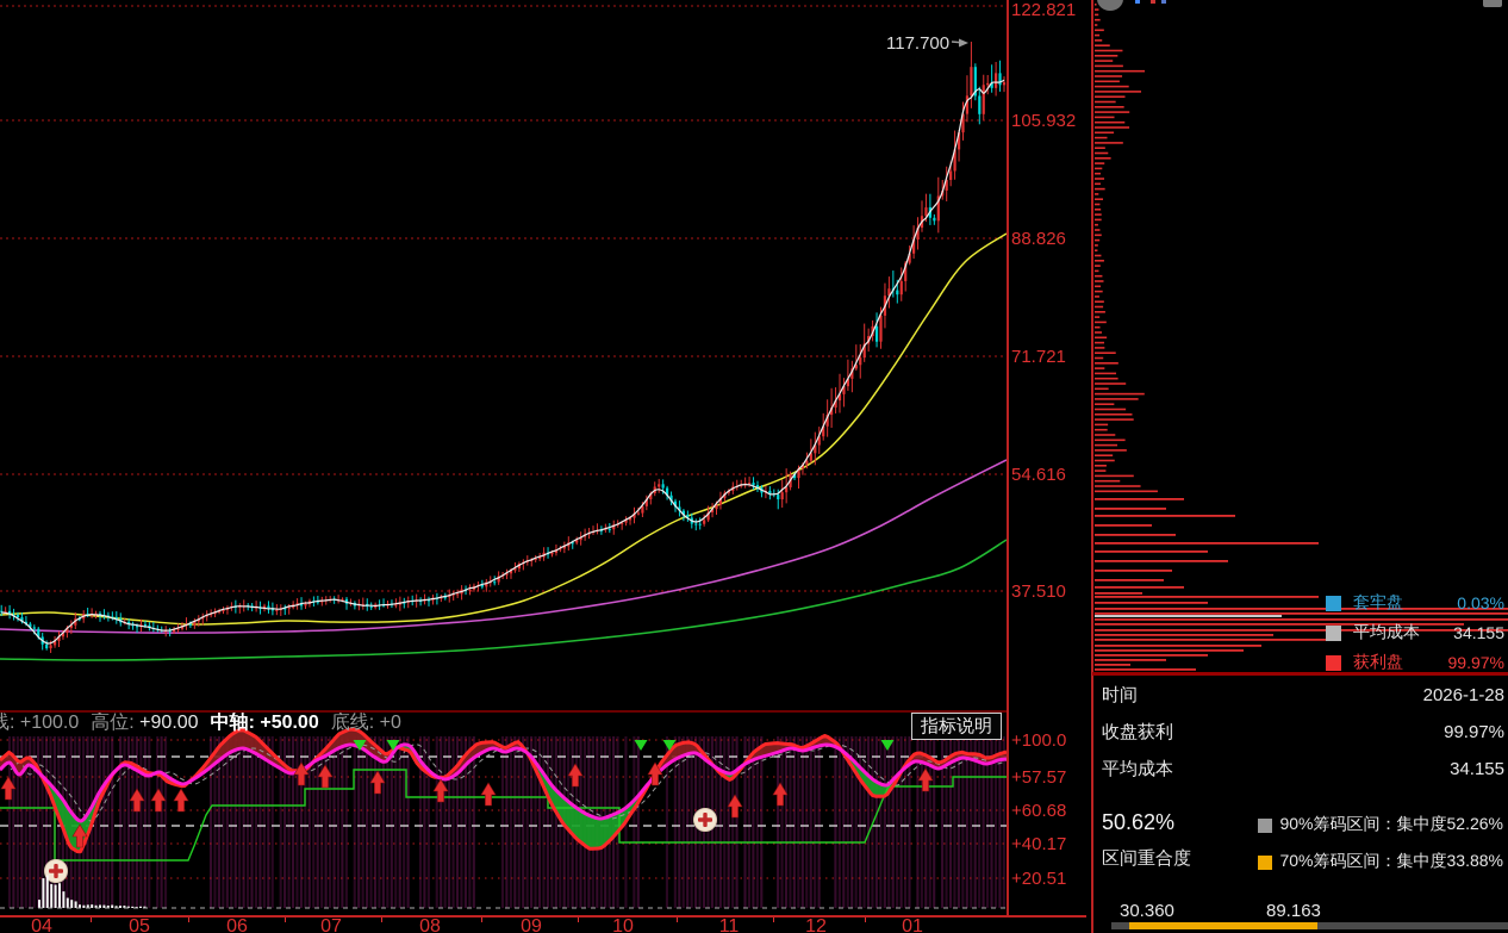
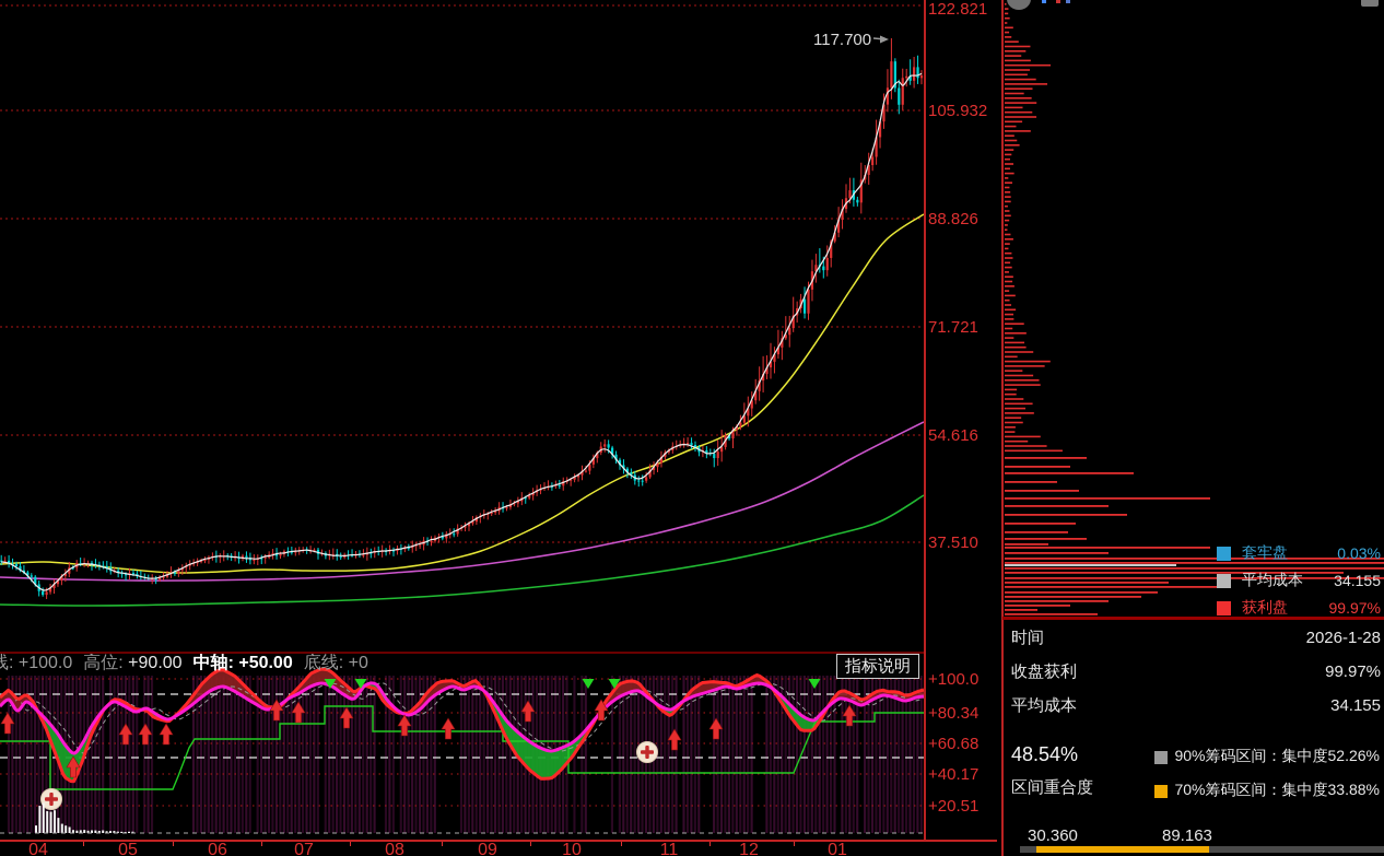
  117.700
  122.821
  105.932
  88.826
  71.721
  54.616
  37.510
  线: +100.0 高位: +90.00 中轴: +50.00 底线: +0
  指标说明
  +100.0
- +57.57
+ +80.34
  +60.68
  +40.17
  +20.51
  04
  05
  06
  07
  08
  09
  10
  11
  12
  01
  套牢盘
  0.03%
  平均成本
  34.155
  获利盘
  99.97%
  时间
  2026-1-28
  收盘获利
  99.97%
  平均成本
  34.155
- 50.62%
+ 48.54%
  区间重合度
  90%筹码区间：集中度52.26%
  70%筹码区间：集中度33.88%
  30.360
  89.163
